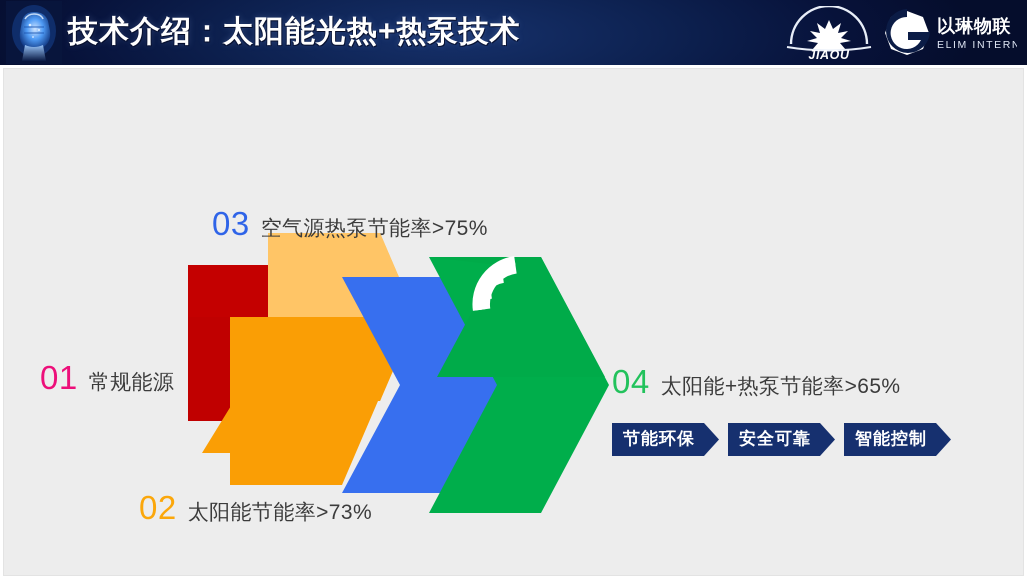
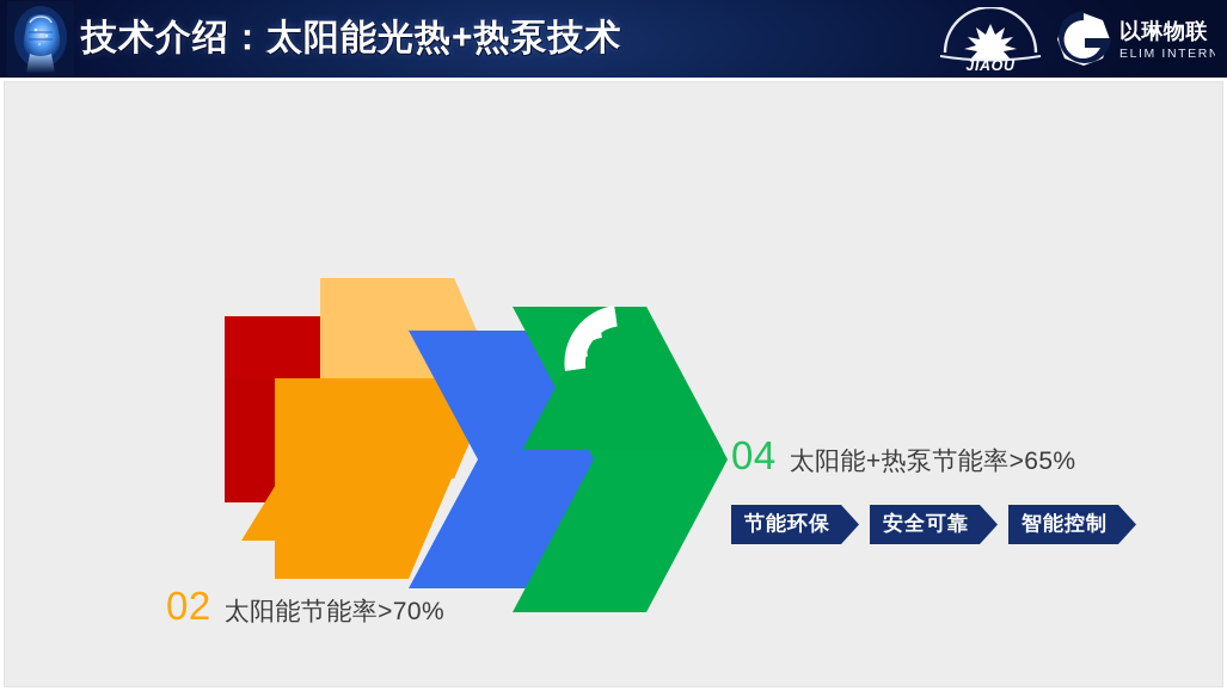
  技术介绍：太阳能光热+热泵技术
  JIAOU
  以琳物联
  ELIM INTERN
- 01
- 常规能源
  02
- 太阳能节能率>73%
+ 太阳能节能率>70%
- 03
- 空气源热泵节能率>75%
  04
  太阳能+热泵节能率>65%
  节能环保
  安全可靠
  智能控制
